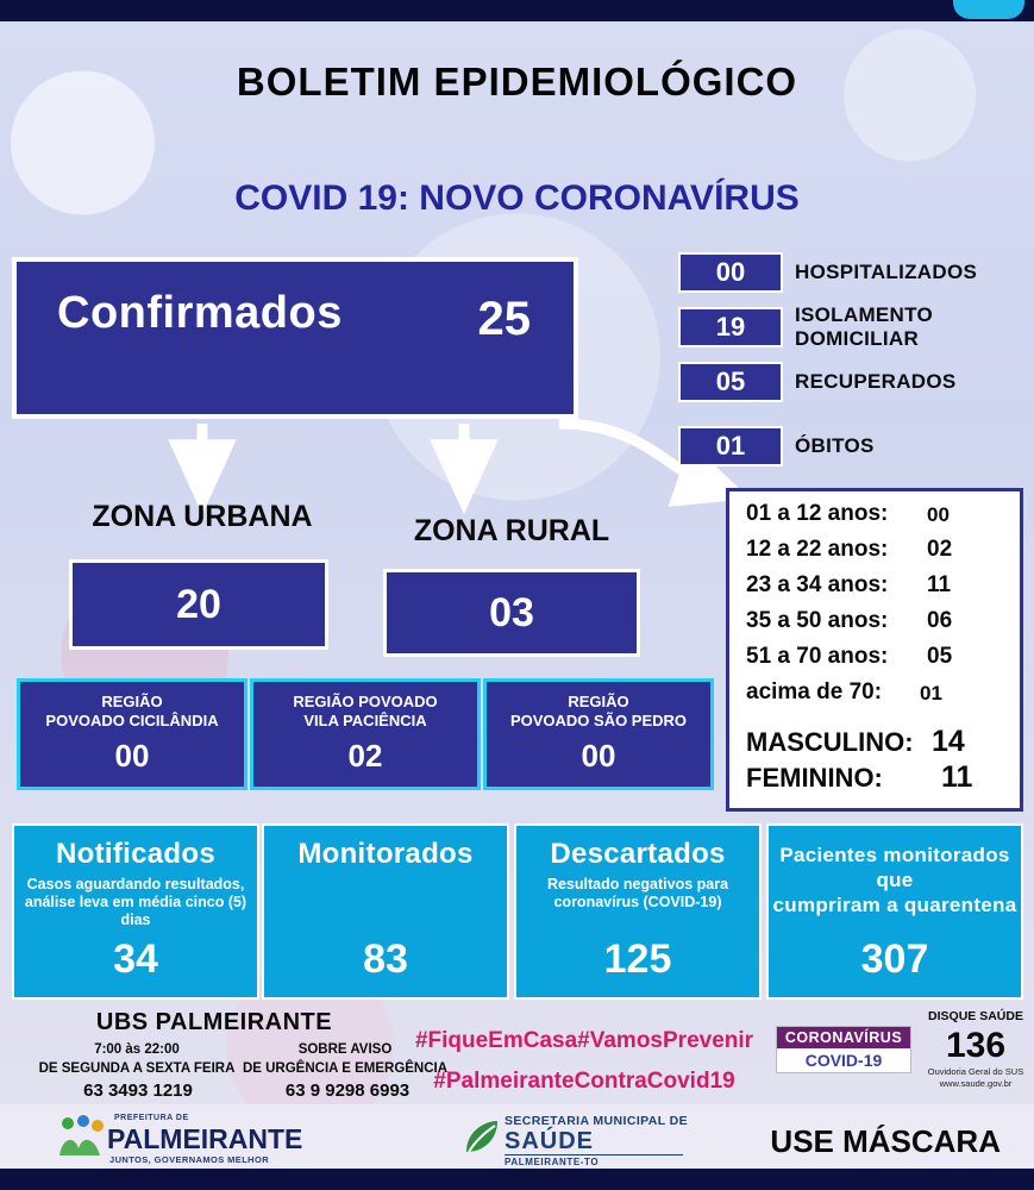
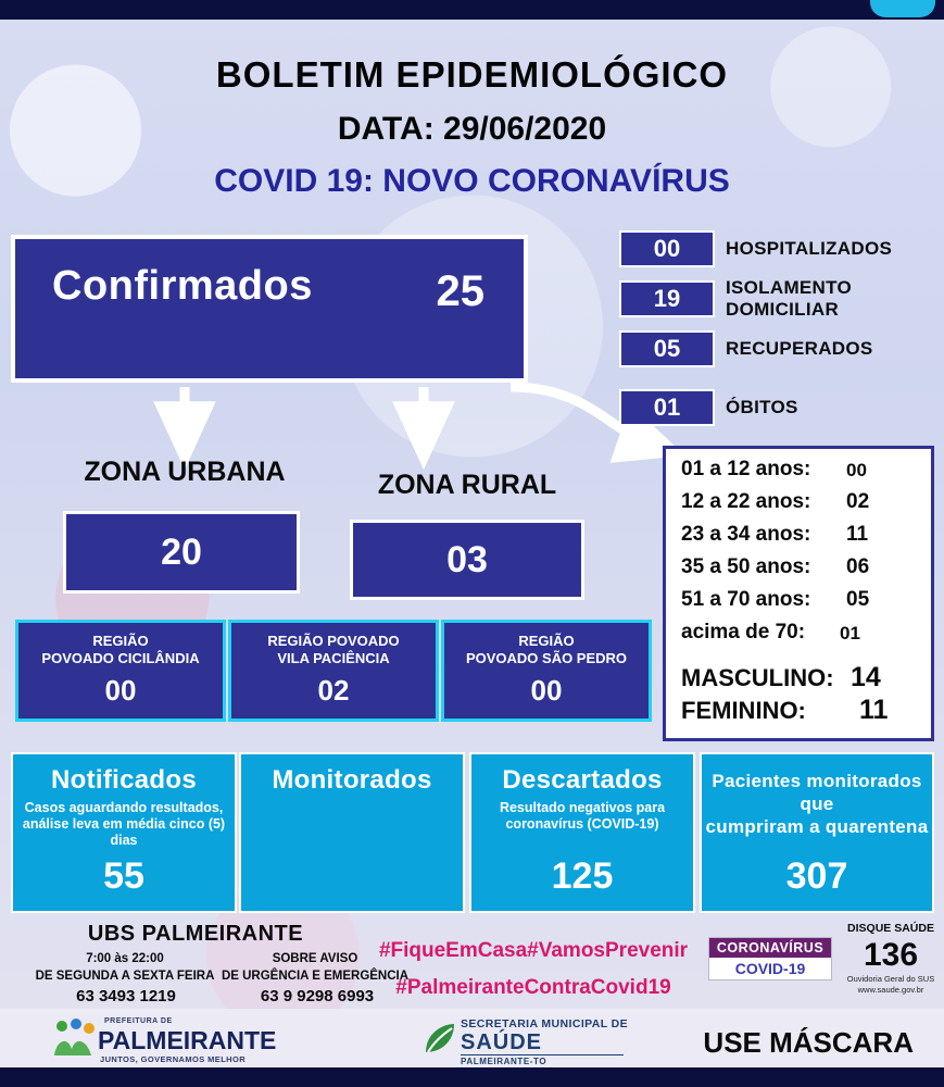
  BOLETIM EPIDEMIOLÓGICO
+ DATA: 29/06/2020
  COVID 19: NOVO CORONAVÍRUS
  Confirmados
  25
  00
  HOSPITALIZADOS
  19
  ISOLAMENTO DOMICILIAR
  05
  RECUPERADOS
  01
  ÓBITOS
  ZONA URBANA
  20
  ZONA RURAL
  03
  REGIÃO
  POVOADO CICILÂNDIA
  00
  REGIÃO POVOADO
  VILA PACIÊNCIA
  02
  REGIÃO
  POVOADO SÃO PEDRO
  00
  01 a 12 anos:
  00
  12 a 22 anos:
  02
  23 a 34 anos:
  11
  35 a 50 anos:
  06
  51 a 70 anos:
  05
  acima de 70:
  01
  MASCULINO:
  14
  FEMININO:
  11
  Notificados
  Casos aguardando resultados,
  análise leva em média cinco (5) dias
- 34
+ 55
  Monitorados
- 83
  Descartados
  Resultado negativos para
  coronavírus (COVID-19)
  125
  Pacientes monitorados que
  cumpriram a quarentena
  307
  UBS PALMEIRANTE
  7:00 às 22:00
  DE SEGUNDA A SEXTA FEIRA
  63 3493 1219
  SOBRE AVISO
  DE URGÊNCIA E EMERGÊNCIA
  63 9 9298 6993
  #FiqueEmCasa#VamosPrevenir
  #PalmeiranteContraCovid19
  CORONAVÍRUS
  COVID-19
  DISQUE SAÚDE
  136
  Ouvidoria Geral do SUS
  www.saude.gov.br
  PALMEIRANTE
  JUNTOS, GOVERNAMOS MELHOR
  SECRETARIA MUNICIPAL DE
  SAÚDE
  PALMEIRANTE-TO
  USE MÁSCARA
